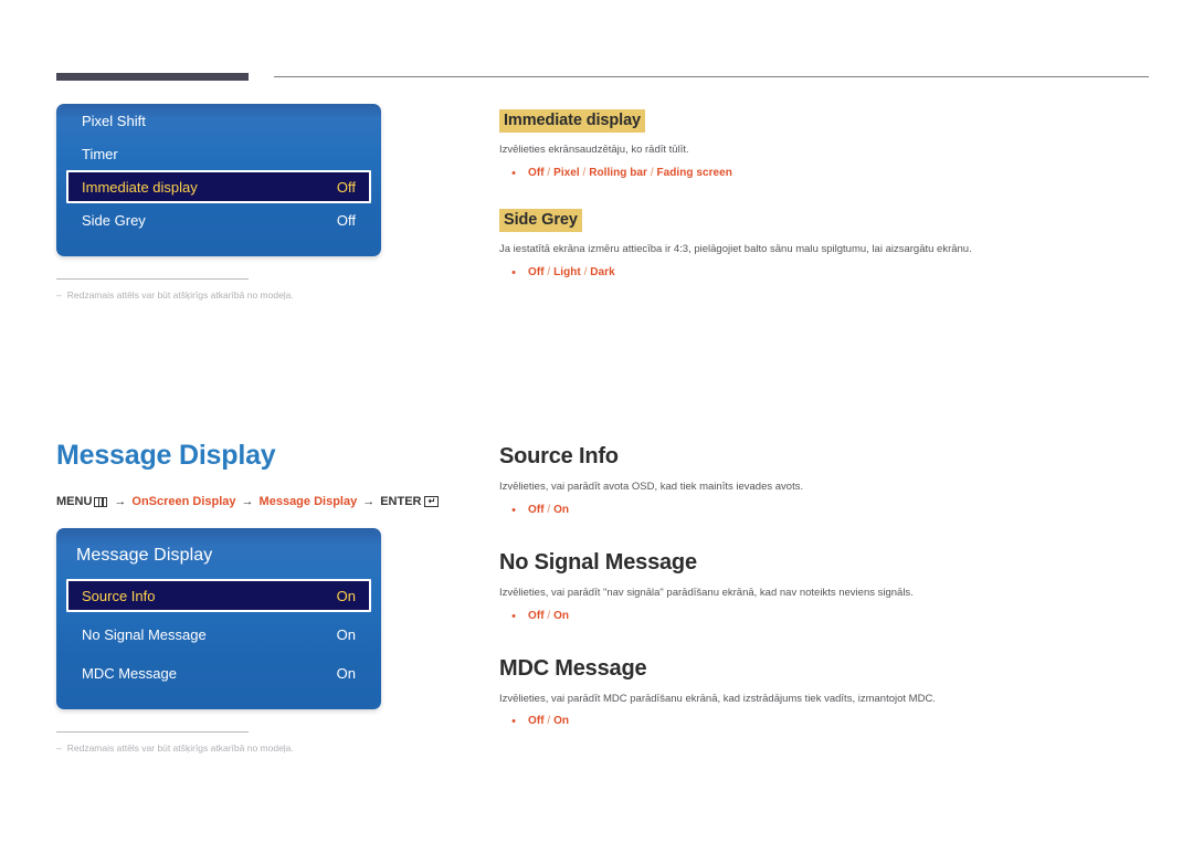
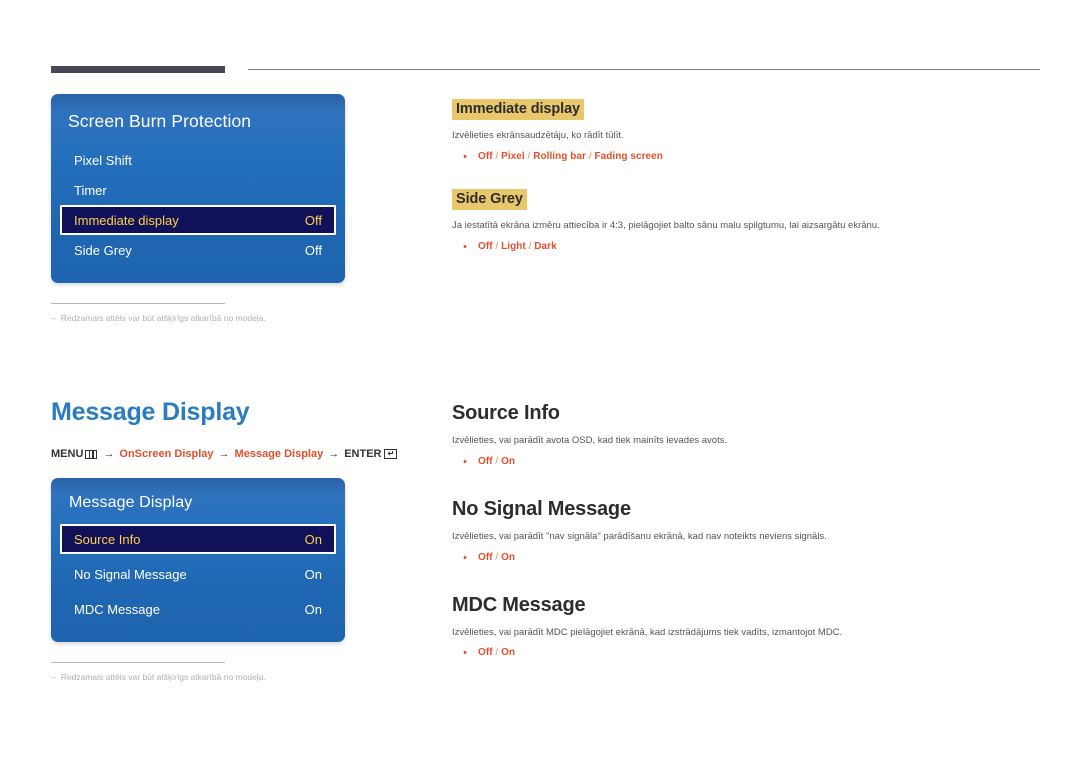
+ Screen Burn Protection
  Pixel Shift
  Timer
  Immediate display
  Off
  Side Grey
  Off
  –
  Redzamais attēls var būt atšķirīgs atkarībā no modeļa.
  Immediate display
  Izvēlieties ekrānsaudzētāju, ko rādīt tūlīt.
  •
  Off / Pixel / Rolling bar / Fading screen
  Side Grey
  Ja iestatītā ekrāna izmēru attiecība ir 4:3, pielāgojiet balto sānu malu spilgtumu, lai aizsargātu ekrānu.
  •
  Off / Light / Dark
  Message Display
  MENU
  →
  OnScreen Display
  →
  Message Display
  →
  ENTER
  ↵
  Message Display
  Source Info
  On
  No Signal Message
  On
  MDC Message
  On
  –
  Redzamais attēls var būt atšķirīgs atkarībā no modeļa.
  Source Info
  Izvēlieties, vai parādīt avota OSD, kad tiek mainīts ievades avots.
  •
  Off / On
  No Signal Message
  Izvēlieties, vai parādīt "nav signāla" parādīšanu ekrānā, kad nav noteikts neviens signāls.
  •
  Off / On
  MDC Message
- Izvēlieties, vai parādīt MDC parādīšanu ekrānā, kad izstrādājums tiek vadīts, izmantojot MDC.
+ Izvēlieties, vai parādīt MDC pielāgojiet ekrānā, kad izstrādājums tiek vadīts, izmantojot MDC.
  •
  Off / On
